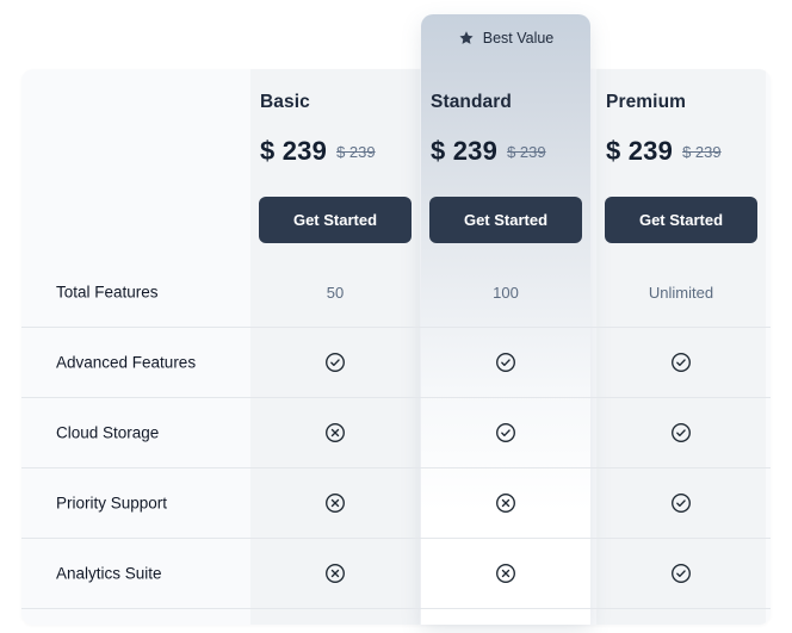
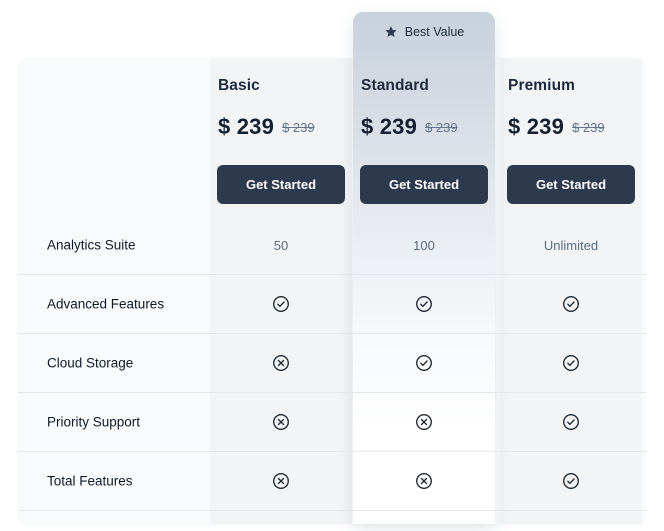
  Best Value
  Basic
  $ 239
  $ 239
  Get Started
  Standard
  $ 239
  $ 239
  Get Started
  Premium
  $ 239
  $ 239
  Get Started
- Total Features
+ Analytics Suite
  50
  100
  Unlimited
  Advanced Features
  Cloud Storage
  Priority Support
- Analytics Suite
+ Total Features
